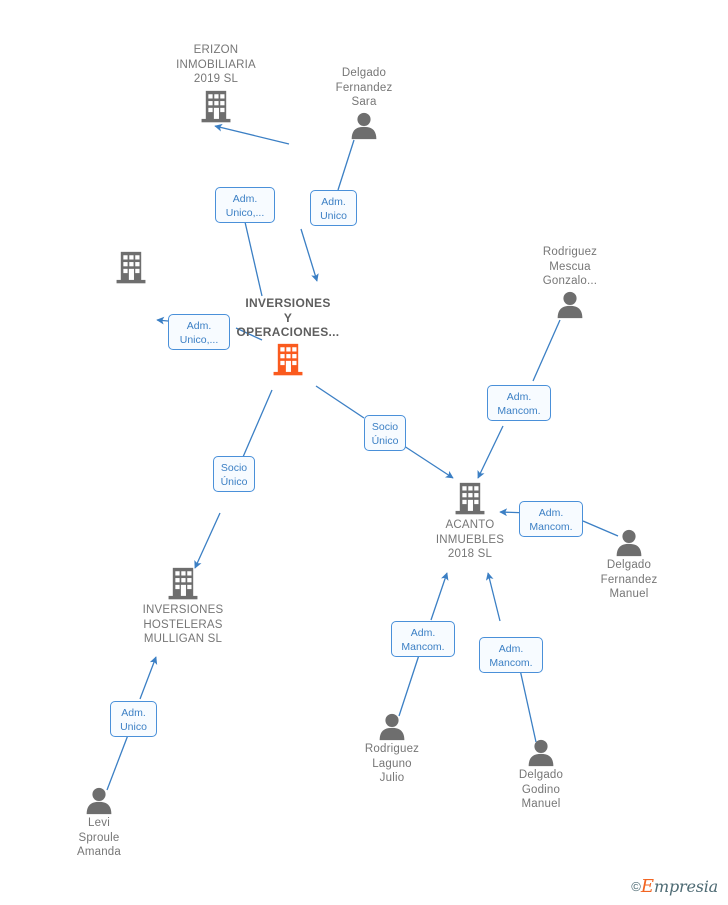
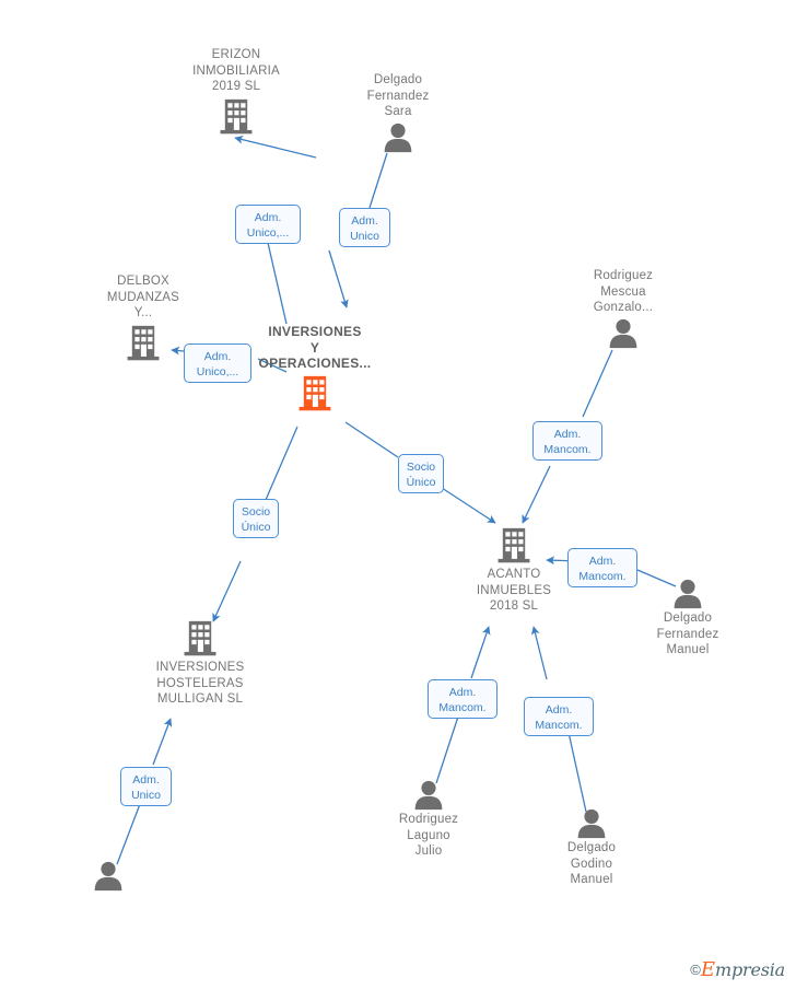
  ERIZON
  INMOBILIARIA
  2019 SL
  Delgado
  Fernandez
  Sara
+ DELBOX
+ MUDANZAS
+ Y...
  INVERSIONES
  Y
  OPERACIONES...
  Rodriguez
  Mescua
  Gonzalo...
  ACANTO
  INMUEBLES
  2018 SL
  Delgado
  Fernandez
  Manuel
  INVERSIONES
  HOSTELERAS
  MULLIGAN SL
  Rodriguez
  Laguno
  Julio
  Delgado
  Godino
  Manuel
- Levi
- Sproule
- Amanda
  Adm.
  Unico,...
  Adm.
  Unico
  Adm.
  Unico,...
  Socio
  Único
  Socio
  Único
  Adm.
  Mancom.
  Adm.
  Mancom.
  Adm.
  Mancom.
  Adm.
  Mancom.
  Adm.
  Unico
  ©Empresia
